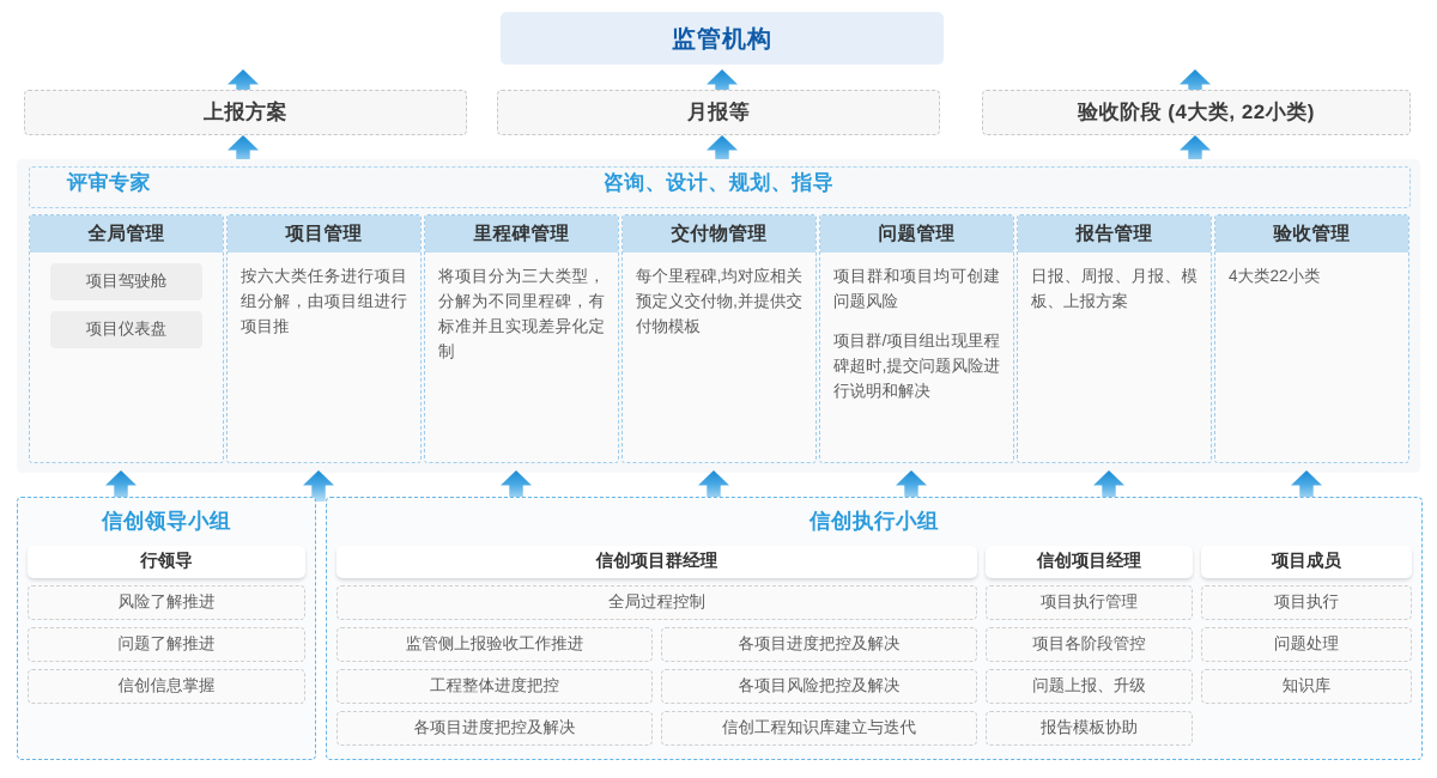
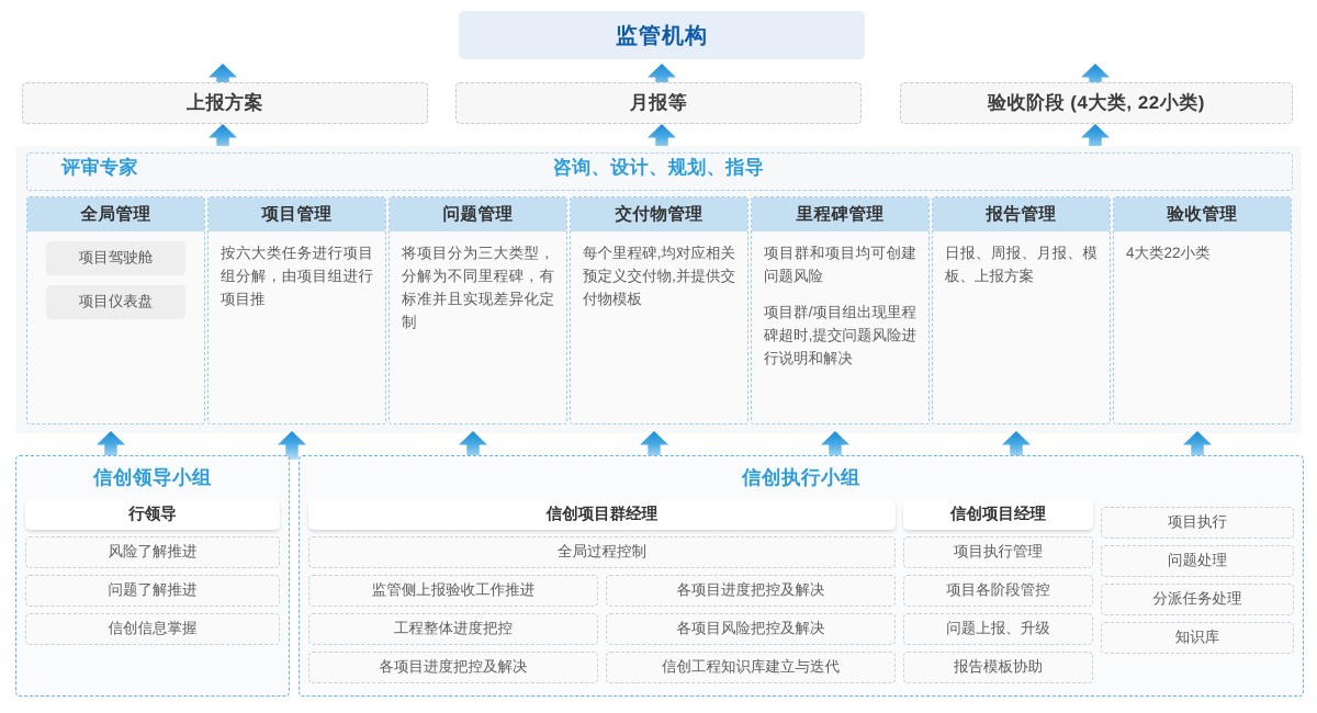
  监管机构
  上报方案
  月报等
  验收阶段 (4大类, 22小类)
  评审专家
  咨询、设计、规划、指导
  全局管理
  项目驾驶舱
  项目仪表盘
  项目管理
  按六大类任务进行项目组分解，由项目组进行项目推
- 里程碑管理
+ 问题管理
  将项目分为三大类型，分解为不同里程碑，有标准并且实现差异化定制
  交付物管理
  每个里程碑,均对应相关预定义交付物,并提供交付物模板
- 问题管理
+ 里程碑管理
  项目群和项目均可创建问题风险
  项目群/项目组出现里程碑超时,提交问题风险进行说明和解决
  报告管理
  日报、周报、月报、模板、上报方案
  验收管理
  4大类22小类
  信创领导小组
  行领导
  风险了解推进
  问题了解推进
  信创信息掌握
  信创执行小组
  信创项目群经理
  全局过程控制
  监管侧上报验收工作推进
  各项目进度把控及解决
  工程整体进度把控
  各项目风险把控及解决
  各项目进度把控及解决
  信创工程知识库建立与迭代
  信创项目经理
  项目执行管理
  项目各阶段管控
  问题上报、升级
  报告模板协助
- 项目成员
  项目执行
  问题处理
+ 分派任务处理
  知识库
